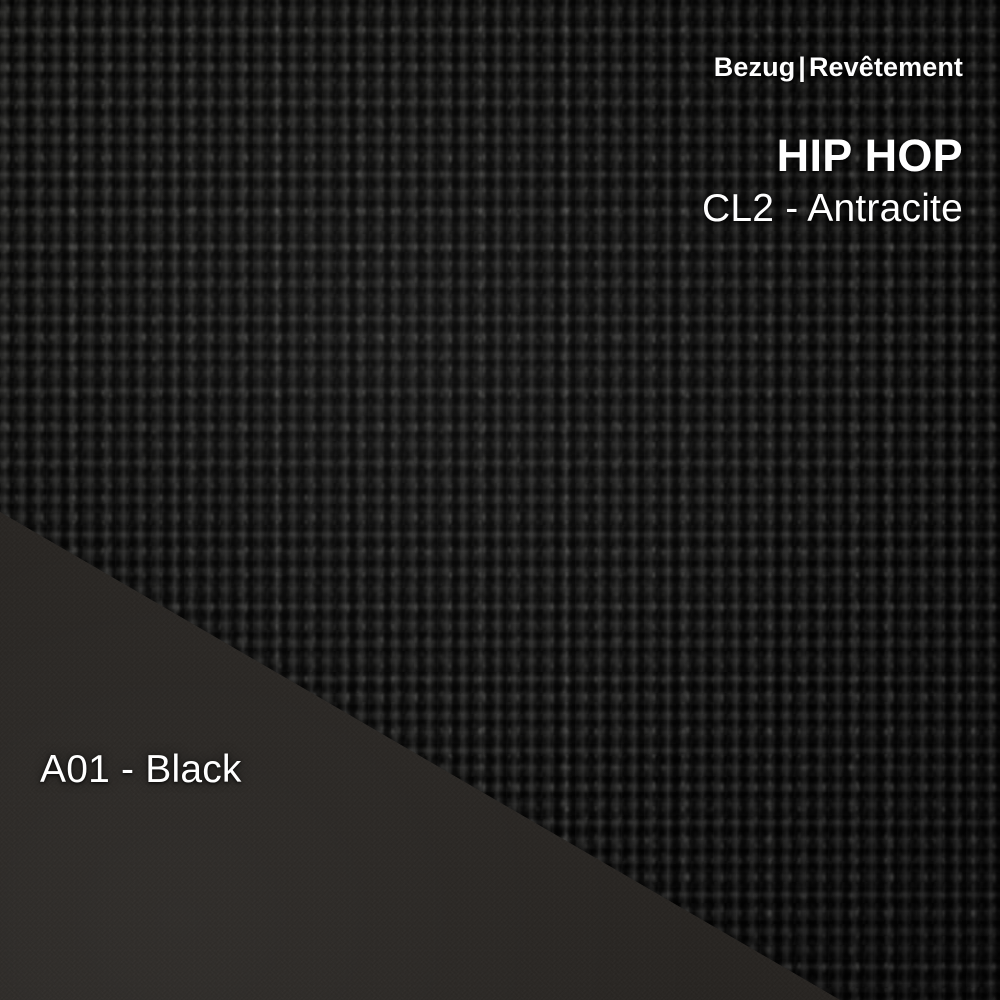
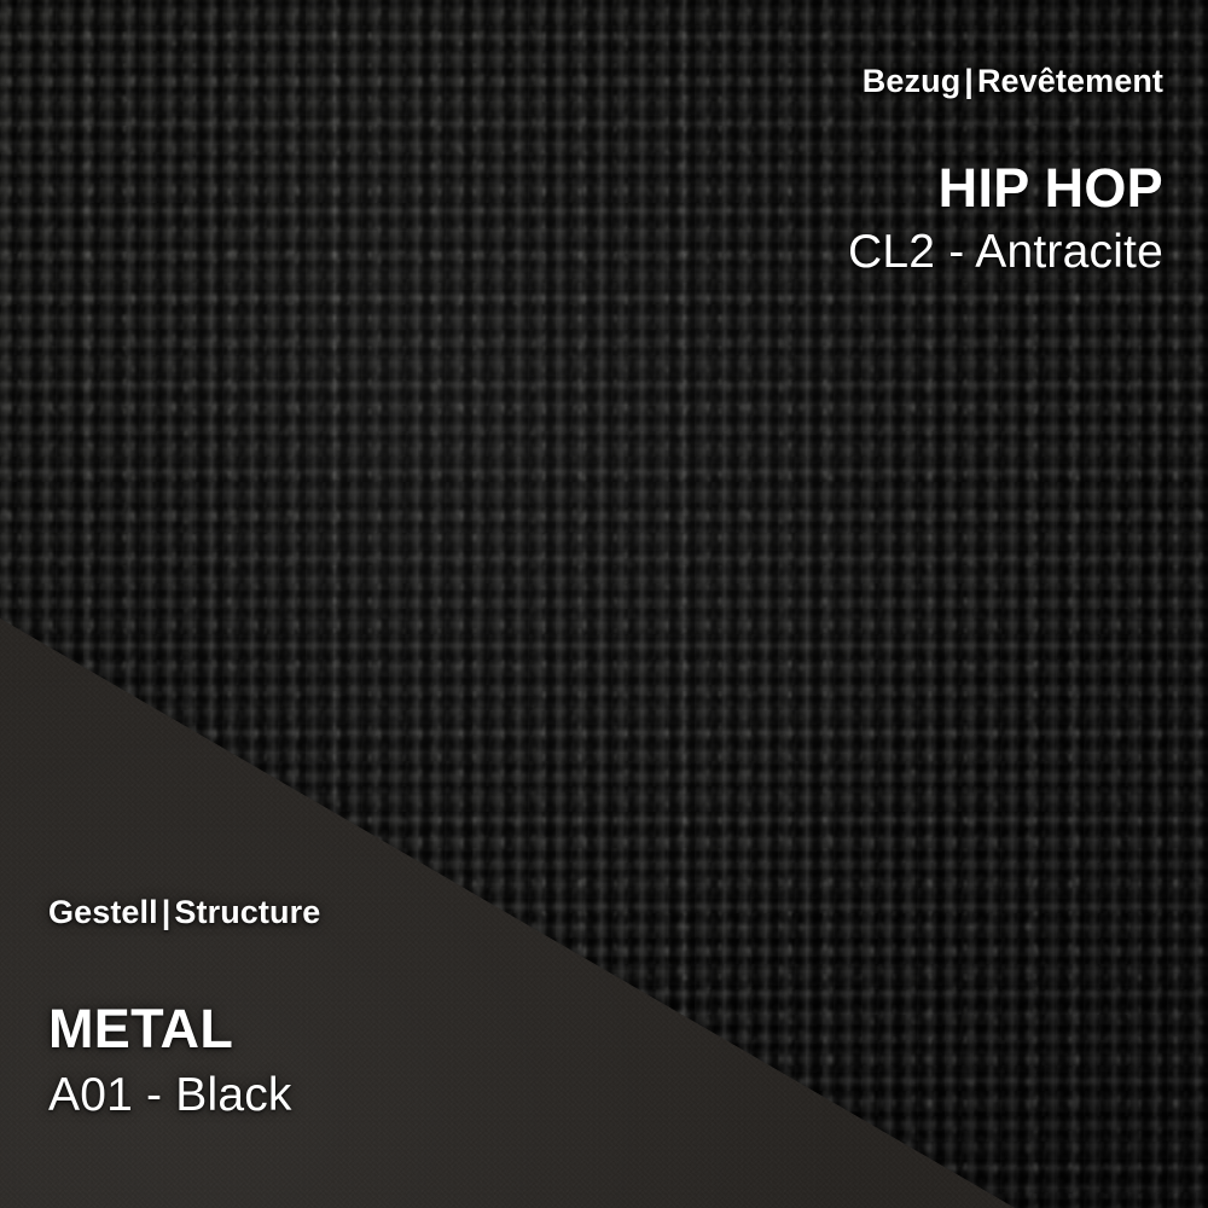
  Bezug|Revêtement
  HIP HOP
  CL2 - Antracite
+ Gestell|Structure
+ METAL
  A01 - Black
